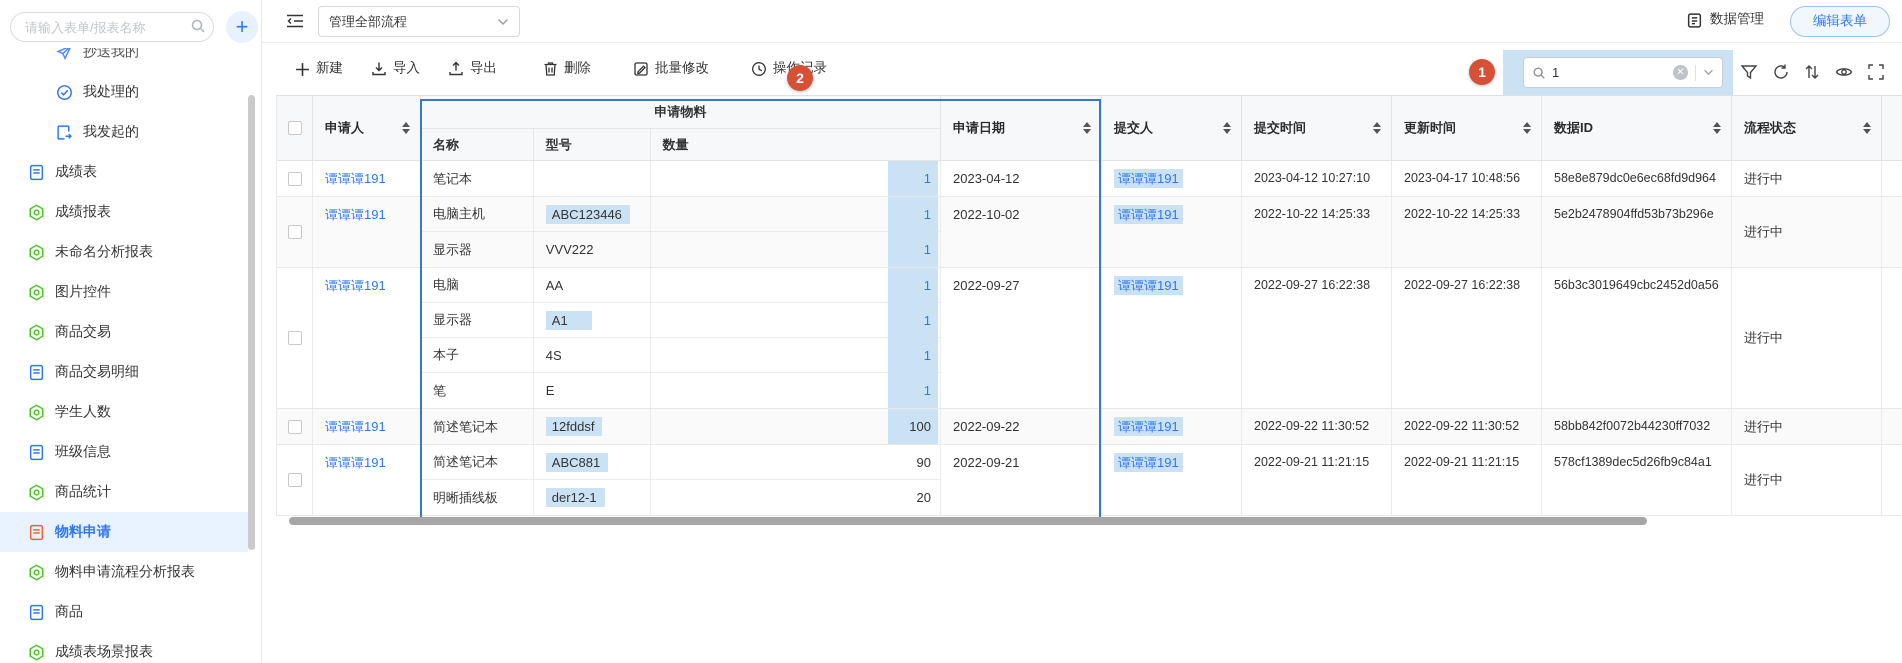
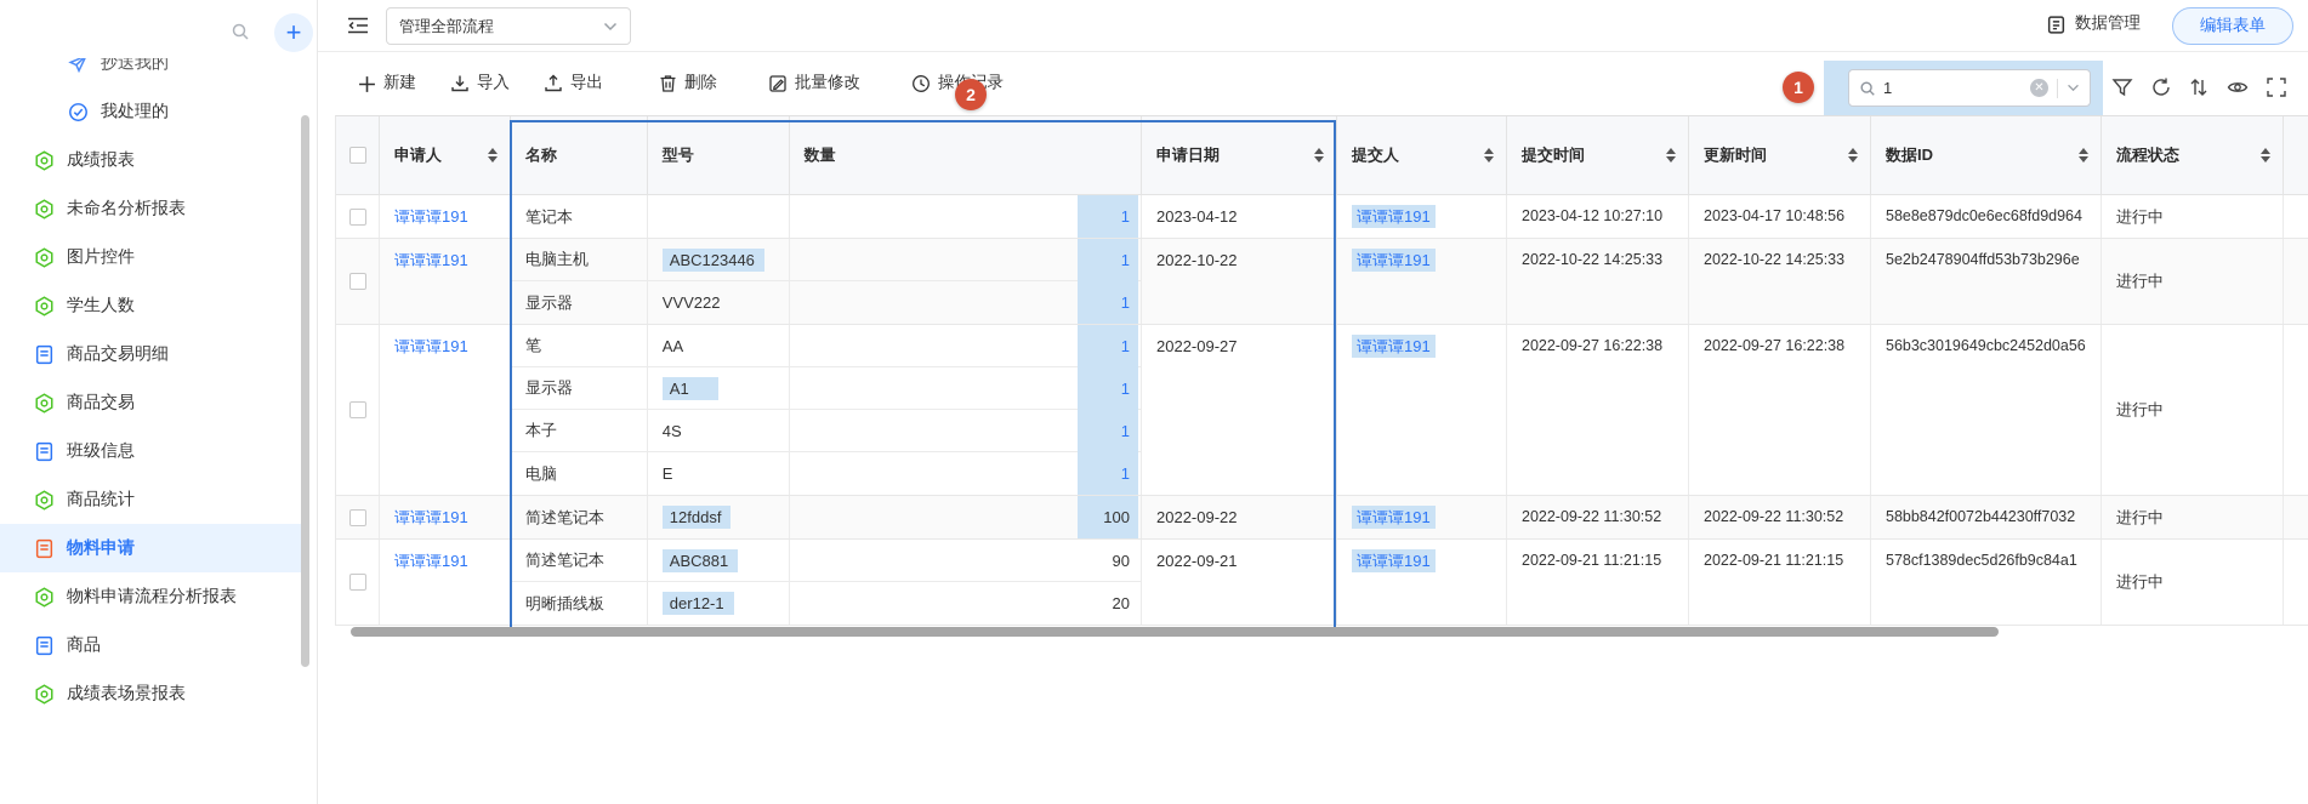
- 请输入表单/报表名称
  +
  抄送我的
  我处理的
- 我发起的
- 成绩表
  成绩报表
  未命名分析报表
  图片控件
- 商品交易
+ 学生人数
  商品交易明细
- 学生人数
+ 商品交易
  班级信息
  商品统计
  物料申请
  物料申请流程分析报表
  商品
  成绩表场景报表
  管理全部流程
  数据管理
  编辑表单
  新建
  导入
  导出
  删除
  批量修改
  1
  ✕
  申请人
- 申请物料
  名称
  型号
  数量
  申请日期
  提交人
  提交时间
  更新时间
  数据ID
  流程状态
  谭谭谭191
  笔记本
  1
  2023-04-12
  谭谭谭191
  2023-04-12 10:27:10
  2023-04-17 10:48:56
  58e8e879dc0e6ec68fd9d964
  进行中
  谭谭谭191
  电脑主机
  ABC123446
  1
  显示器
  VVV222
  1
- 2022-10-02
+ 2022-10-22
  谭谭谭191
  2022-10-22 14:25:33
  2022-10-22 14:25:33
  5e2b2478904ffd53b73b296e
  进行中
  谭谭谭191
- 电脑
+ 笔
  AA
  1
  显示器
  A1
  1
  本子
  4S
  1
- 笔
+ 电脑
  E
  1
  2022-09-27
  谭谭谭191
  2022-09-27 16:22:38
  2022-09-27 16:22:38
  56b3c3019649cbc2452d0a56
  进行中
  谭谭谭191
  简述笔记本
  12fddsf
  100
  2022-09-22
  谭谭谭191
  2022-09-22 11:30:52
  2022-09-22 11:30:52
  58bb842f0072b44230ff7032
  进行中
  谭谭谭191
  简述笔记本
  ABC881
  90
  明晰插线板
  der12-1
  20
  2022-09-21
  谭谭谭191
  2022-09-21 11:21:15
  2022-09-21 11:21:15
  578cf1389dec5d26fb9c84a1
  进行中
  2
  1
